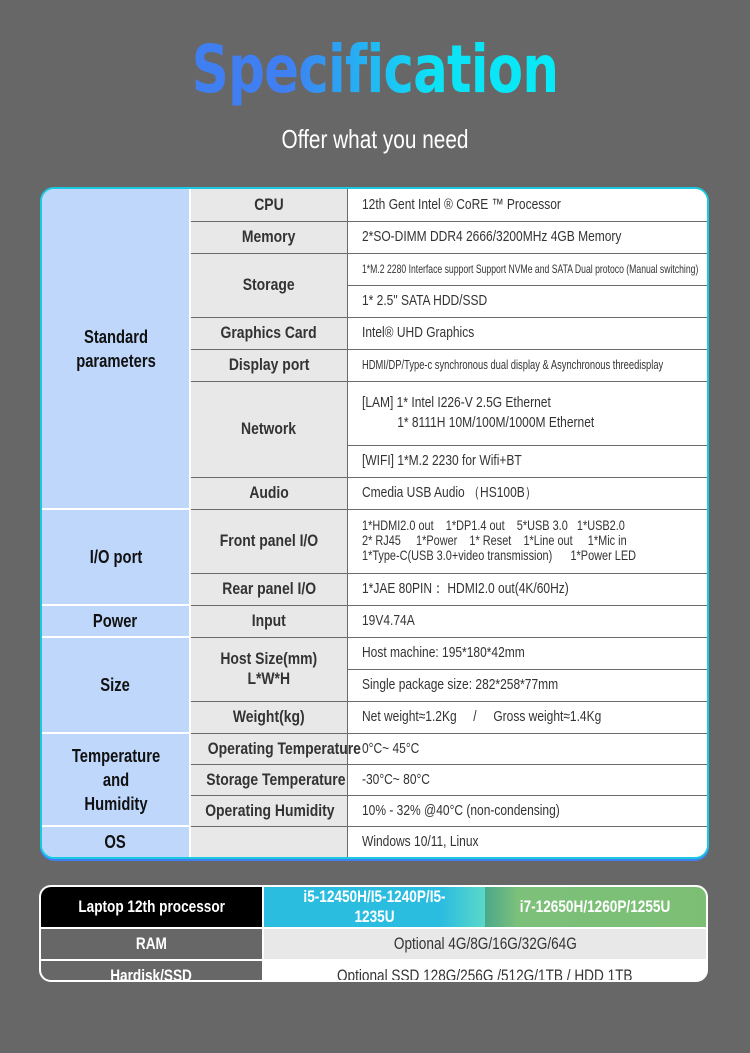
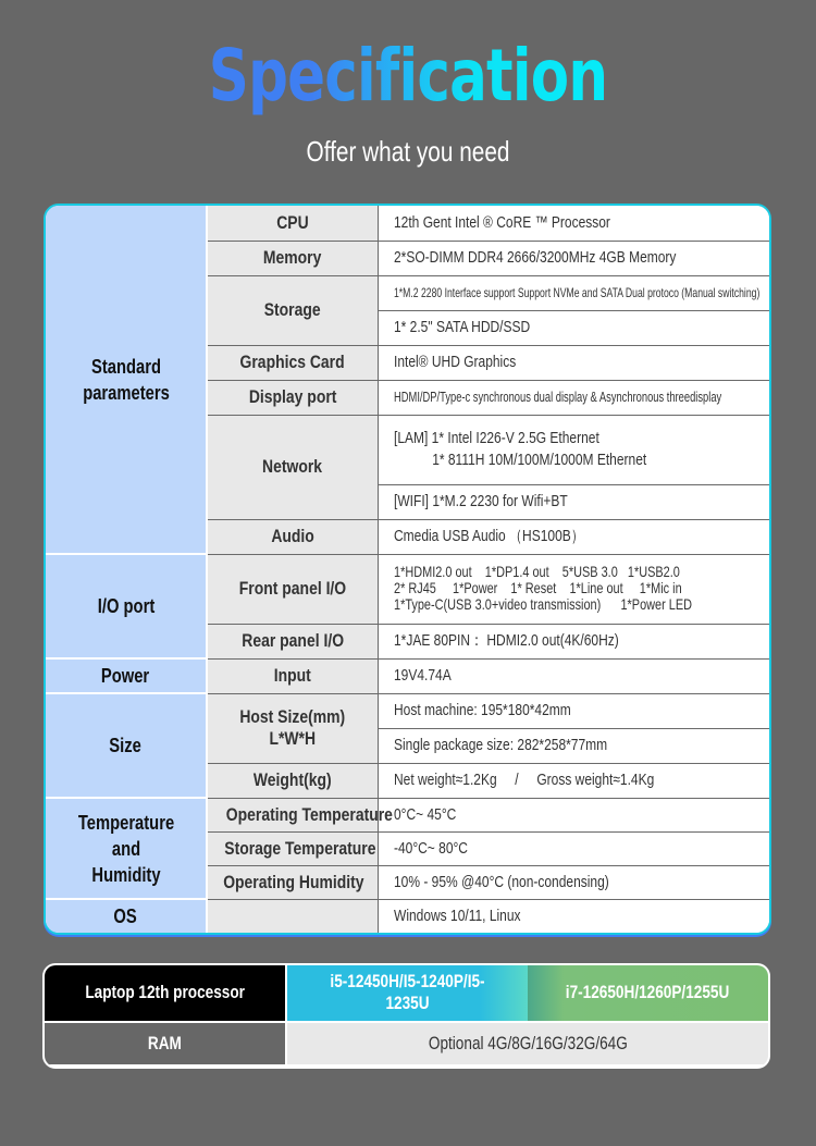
  Specification
  Offer what you need
  Standard parameters	CPU	12th Gent Intel ® CoRE ™ Processor
  Memory	2*SO-DIMM DDR4 2666/3200MHz 4GB Memory
  Storage	1*M.2 2280 Interface support Support NVMe and SATA Dual protoco (Manual switching)
  1* 2.5" SATA HDD/SSD
  Graphics Card	Intel® UHD Graphics
  Display port	HDMI/DP/Type-c synchronous dual display & Asynchronous threedisplay
  Network	[LAM] 1* Intel I226-V 2.5G Ethernet 1* 8111H 10M/100M/1000M Ethernet
  [WIFI] 1*M.2 2230 for Wifi+BT
  Audio	Cmedia USB Audio （HS100B）
  I/O port	Front panel I/O	1*HDMI2.0 out 1*DP1.4 out 5*USB 3.0 1*USB2.0 2* RJ45 1*Power 1* Reset 1*Line out 1*Mic in 1*Type-C(USB 3.0+video transmission) 1*Power LED
  Rear panel I/O	1*JAE 80PIN： HDMI2.0 out(4K/60Hz)
  Power	Input	19V4.74A
  Size	Host Size(mm) L*W*H	Host machine: 195*180*42mm
  Single package size: 282*258*77mm
  Weight(kg)	Net weight≈1.2Kg / Gross weight≈1.4Kg
  Temperature and Humidity	Operating Temperature	0°C~ 45°C
- Storage Temperature	-30°C~ 80°C
+ Storage Temperature	-40°C~ 80°C
- Operating Humidity	10% - 32% @40°C (non-condensing)
+ Operating Humidity	10% - 95% @40°C (non-condensing)
  OS		Windows 10/11, Linux
  Laptop 12th processor	i5-12450H/I5-1240P/I5-1235U	i7-12650H/1260P/1255U
  RAM	Optional 4G/8G/16G/32G/64G
- Hardisk/SSD	Optional SSD 128G/256G /512G/1TB / HDD 1TB
